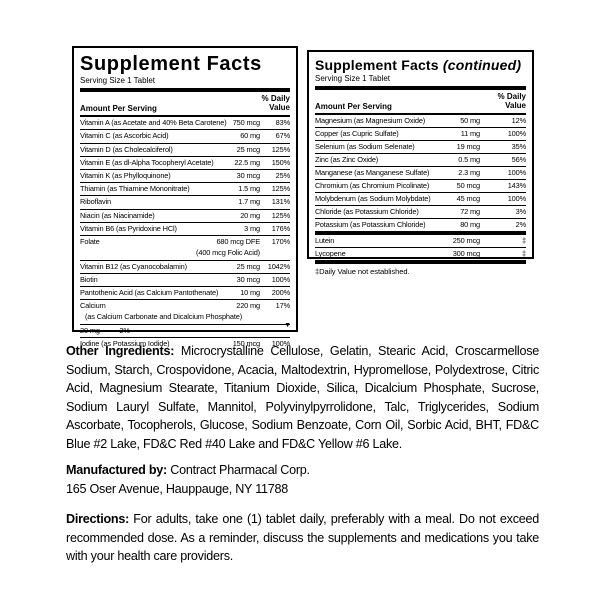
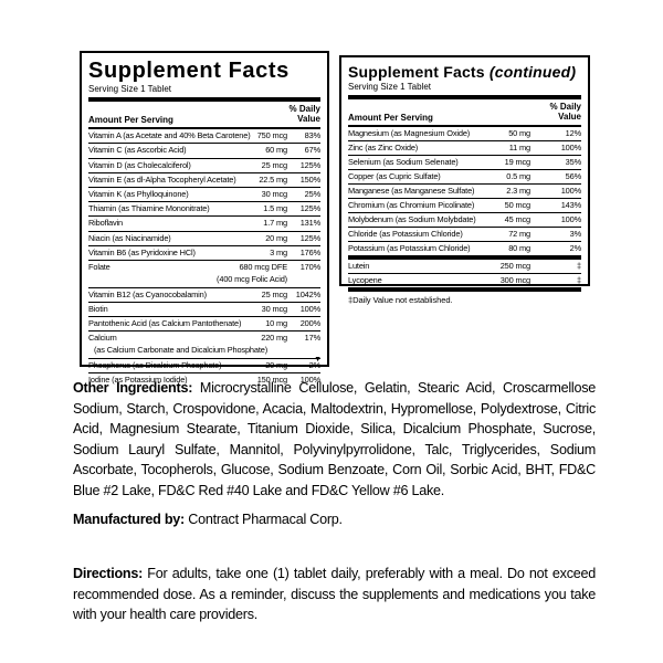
  Supplement Facts
  Serving Size 1 Tablet
  Amount Per Serving
  % Daily
  Value
  Vitamin A (as Acetate and 40% Beta Carotene)
  750 mcg
  83%
  Vitamin C (as Ascorbic Acid)
  60 mg
  67%
  Vitamin D (as Cholecalciferol)
  25 mcg
  125%
  Vitamin E (as dl-Alpha Tocopheryl Acetate)
  22.5 mg
  150%
  Vitamin K (as Phylloquinone)
  30 mcg
  25%
  Thiamin (as Thiamine Mononitrate)
  1.5 mg
  125%
  Riboflavin
  1.7 mg
  131%
  Niacin (as Niacinamide)
  20 mg
  125%
  Vitamin B6 (as Pyridoxine HCl)
  3 mg
  176%
  Folate
  680 mcg DFE
  170%
  (400 mcg Folic Acid)
  Vitamin B12 (as Cyanocobalamin)
  25 mcg
  1042%
  Biotin
  30 mcg
  100%
  Pantothenic Acid (as Calcium Pantothenate)
  10 mg
  200%
  Calcium
  220 mg
  17%
  (as Calcium Carbonate and Dicalcium Phosphate)
+ Phosphorus (as Dicalcium Phosphate)
  20 mg
  2%
  Iodine (as Potassium Iodide)
  150 mcg
  100%
  Supplement Facts (continued)
  Serving Size 1 Tablet
  Amount Per Serving
  % Daily
  Value
  Magnesium (as Magnesium Oxide)
  50 mg
  12%
- Copper (as Cupric Sulfate)
+ Zinc (as Zinc Oxide)
  11 mg
  100%
  Selenium (as Sodium Selenate)
  19 mcg
  35%
- Zinc (as Zinc Oxide)
+ Copper (as Cupric Sulfate)
  0.5 mg
  56%
  Manganese (as Manganese Sulfate)
  2.3 mg
  100%
  Chromium (as Chromium Picolinate)
  50 mcg
  143%
  Molybdenum (as Sodium Molybdate)
  45 mcg
  100%
  Chloride (as Potassium Chloride)
  72 mg
  3%
  Potassium (as Potassium Chloride)
  80 mg
  2%
  Lutein
  250 mcg
  ‡
  Lycopene
  300 mcg
  ‡
  ‡Daily Value not established.
  Other Ingredients: Microcrystalline Cellulose, Gelatin, Stearic Acid, Croscarmellose Sodium, Starch, Crospovidone, Acacia, Maltodextrin, Hypromellose, Polydextrose, Citric Acid, Magnesium Stearate, Titanium Dioxide, Silica, Dicalcium Phosphate, Sucrose, Sodium Lauryl Sulfate, Mannitol, Polyvinylpyrrolidone, Talc, Triglycerides, Sodium Ascorbate, Tocopherols, Glucose, Sodium Benzoate, Corn Oil, Sorbic Acid, BHT, FD&C Blue #2 Lake, FD&C Red #40 Lake and FD&C Yellow #6 Lake.
  Manufactured by: Contract Pharmacal Corp.
- 165 Oser Avenue, Hauppauge, NY 11788
  Directions: For adults, take one (1) tablet daily, preferably with a meal. Do not exceed recommended dose. As a reminder, discuss the supplements and medications you take with your health care providers.
